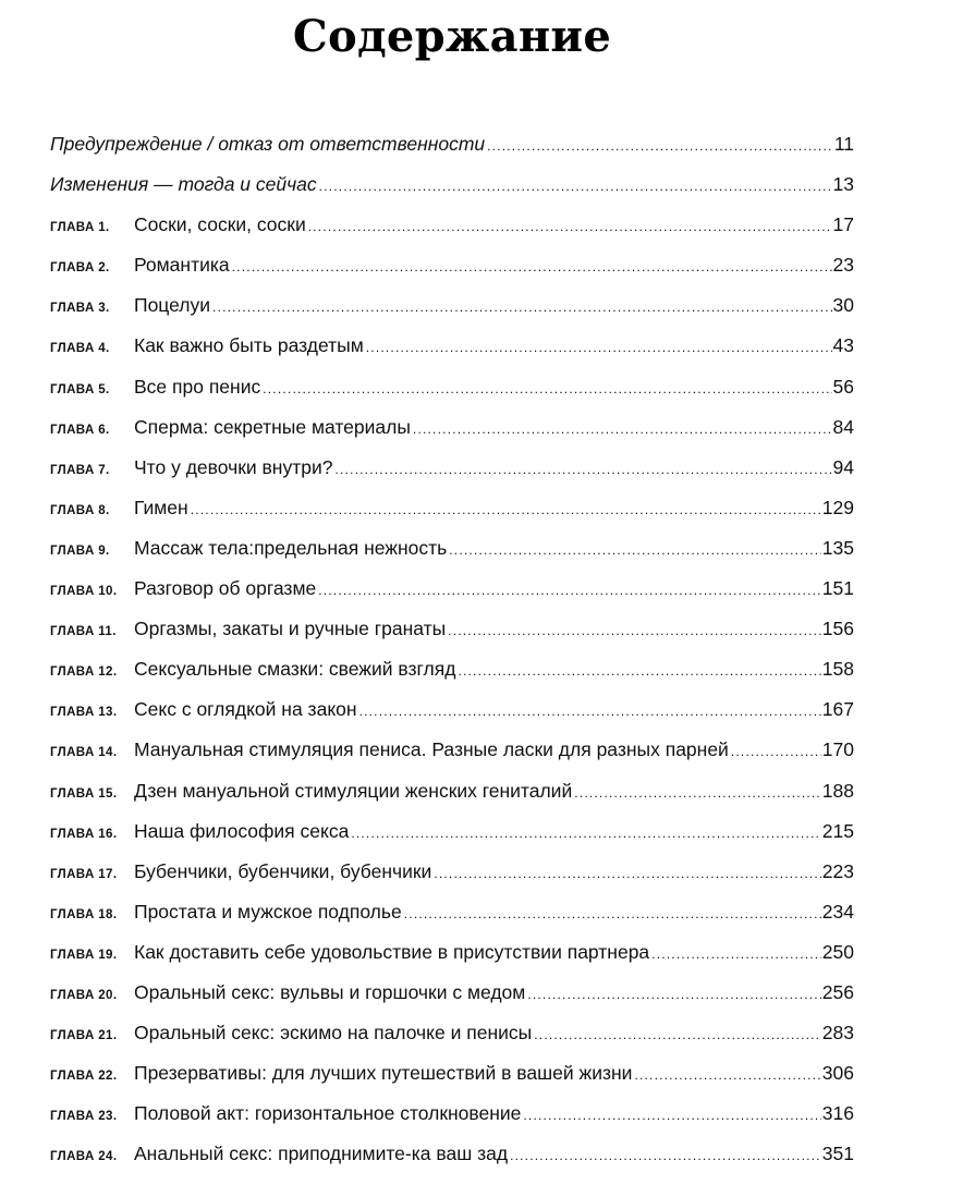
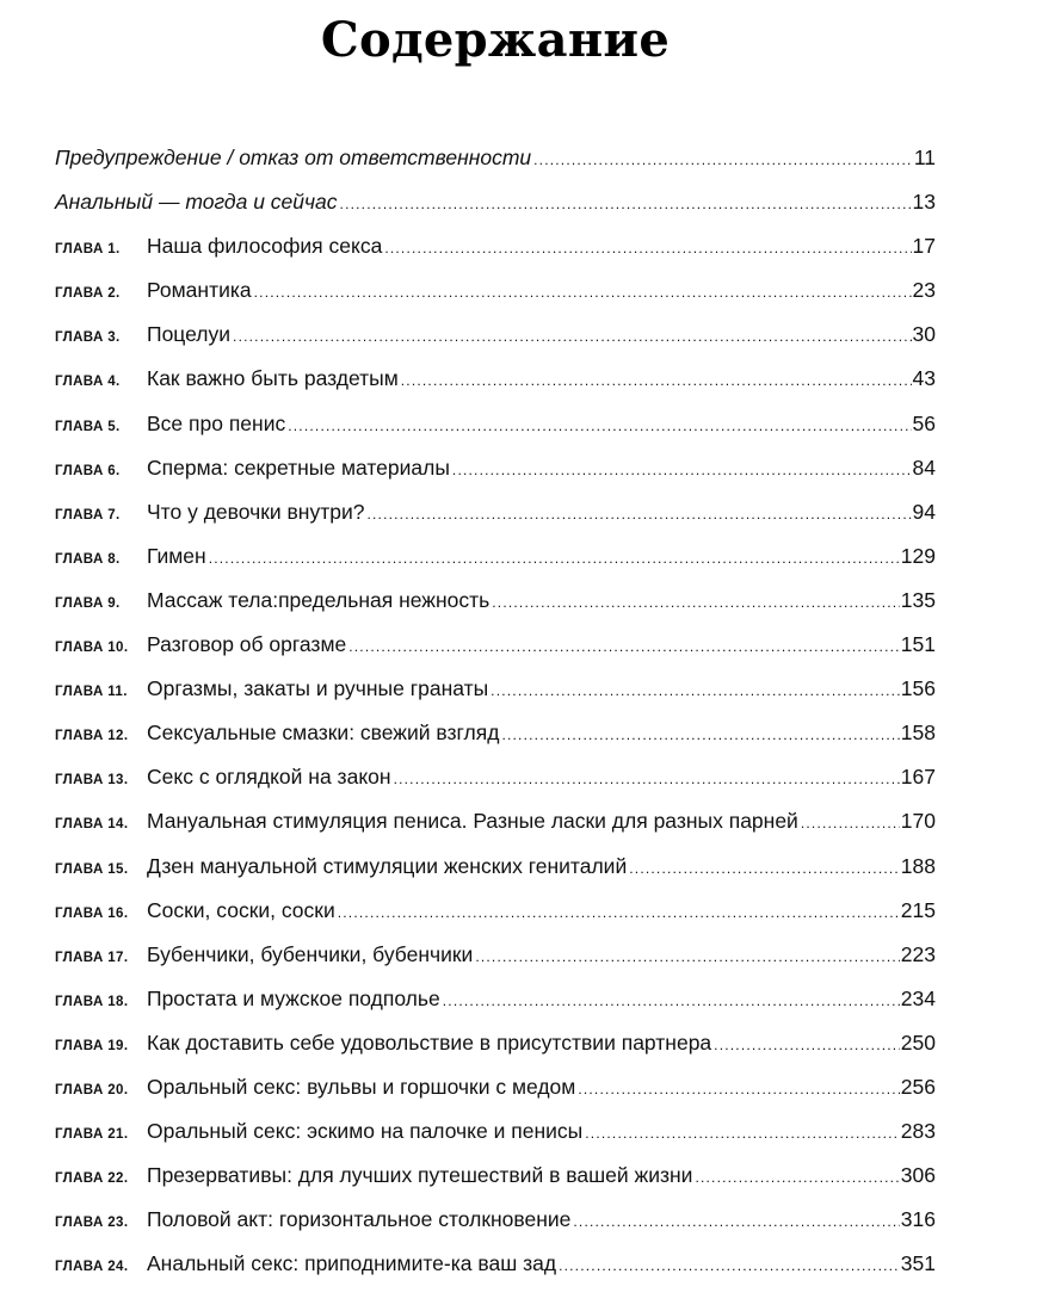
  Содержание
  Предупреждение / отказ от ответственности
  11
- Изменения — тогда и сейчас
+ Анальный — тогда и сейчас
  13
  ГЛАВА 1.
- Соски, соски, соски
+ Наша философия секса
  17
  ГЛАВА 2.
  Романтика
  23
  ГЛАВА 3.
  Поцелуи
  30
  ГЛАВА 4.
  Как важно быть раздетым
  43
  ГЛАВА 5.
  Все про пенис
  56
  ГЛАВА 6.
  Сперма: секретные материалы
  84
  ГЛАВА 7.
  Что у девочки внутри?
  94
  ГЛАВА 8.
  Гимен
  129
  ГЛАВА 9.
  Массаж тела:предельная нежность
  135
  ГЛАВА 10.
  Разговор об оргазме
  151
  ГЛАВА 11.
  Оргазмы, закаты и ручные гранаты
  156
  ГЛАВА 12.
  Сексуальные смазки: свежий взгляд
  158
  ГЛАВА 13.
  Секс с оглядкой на закон
  167
  ГЛАВА 14.
  Мануальная стимуляция пениса. Разные ласки для разных парней
  170
  ГЛАВА 15.
  Дзен мануальной стимуляции женских гениталий
  188
  ГЛАВА 16.
- Наша философия секса
+ Соски, соски, соски
  215
  ГЛАВА 17.
  Бубенчики, бубенчики, бубенчики
  223
  ГЛАВА 18.
  Простата и мужское подполье
  234
  ГЛАВА 19.
  Как доставить себе удовольствие в присутствии партнера
  250
  ГЛАВА 20.
  Оральный секс: вульвы и горшочки с медом
  256
  ГЛАВА 21.
  Оральный секс: эскимо на палочке и пенисы
  283
  ГЛАВА 22.
  Презервативы: для лучших путешествий в вашей жизни
  306
  ГЛАВА 23.
  Половой акт: горизонтальное столкновение
  316
  ГЛАВА 24.
  Анальный секс: приподнимите-ка ваш зад
  351
